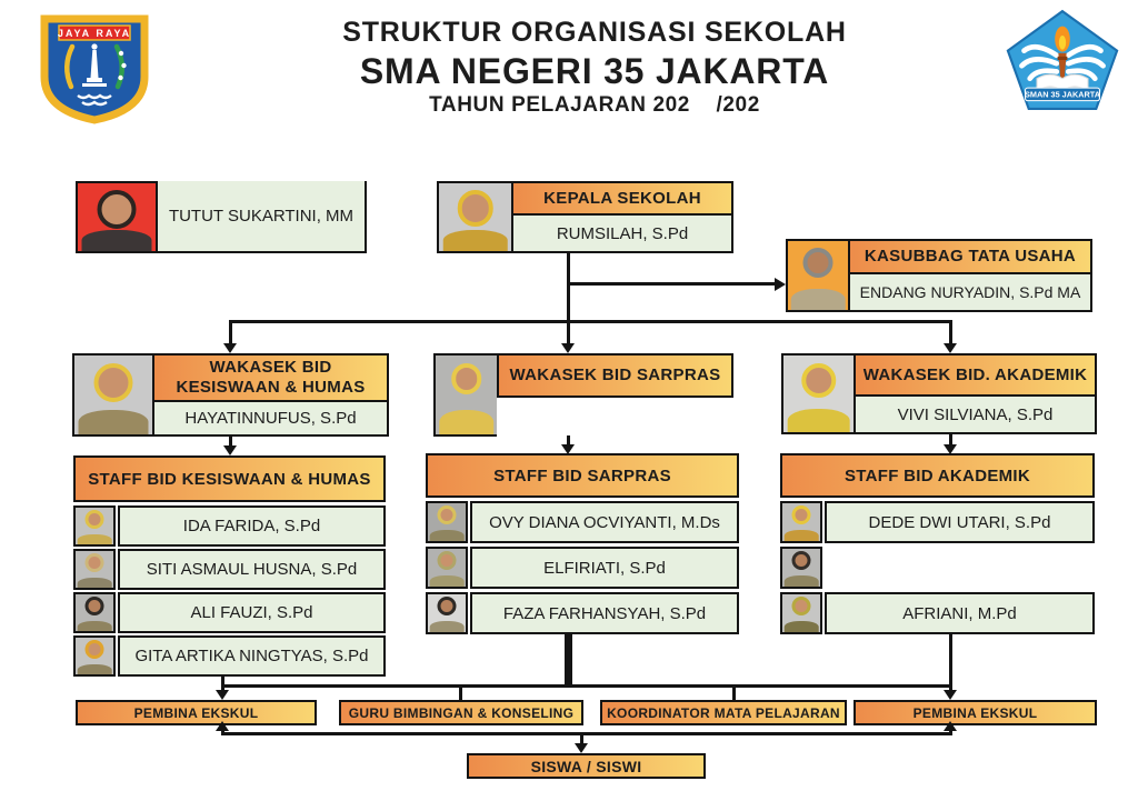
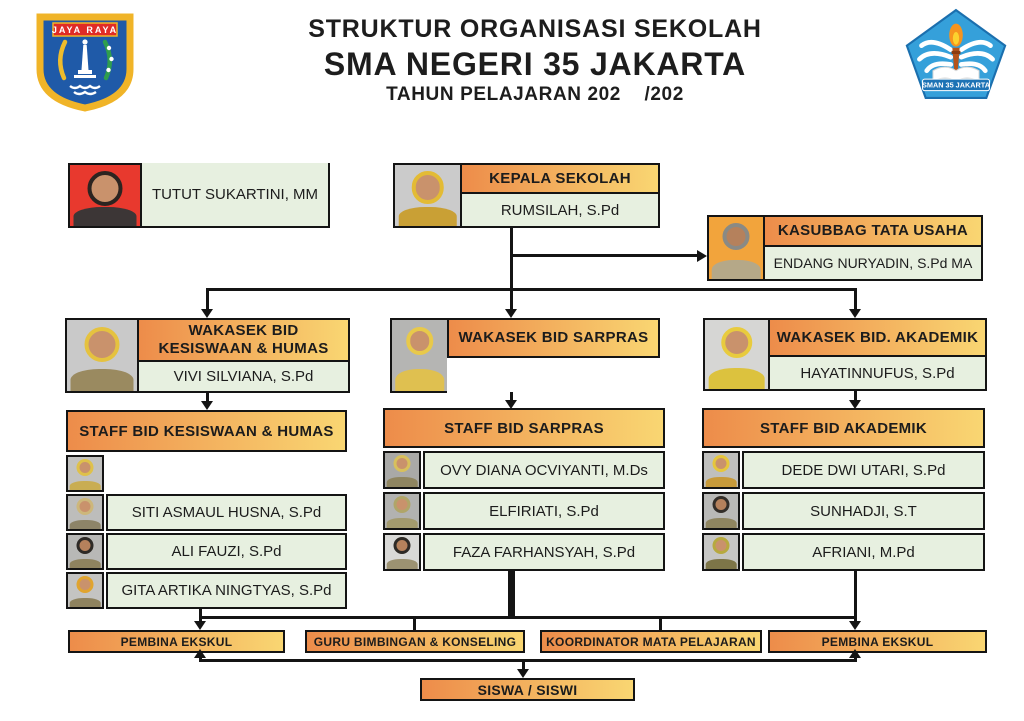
  STRUKTUR ORGANISASI SEKOLAH
  SMA NEGERI 35 JAKARTA
  TAHUN PELAJARAN 202 /202
  JAYA RAYA
  SMAN 35 JAKARTA
  TUTUT SUKARTINI, MM
  KEPALA SEKOLAH
  RUMSILAH, S.Pd
  KASUBBAG TATA USAHA
  ENDANG NURYADIN, S.Pd MA
  WAKASEK BID
  KESISWAAN & HUMAS
- HAYATINNUFUS, S.Pd
+ VIVI SILVIANA, S.Pd
  WAKASEK BID SARPRAS
  WAKASEK BID. AKADEMIK
- VIVI SILVIANA, S.Pd
+ HAYATINNUFUS, S.Pd
  STAFF BID KESISWAAN & HUMAS
- IDA FARIDA, S.Pd
  SITI ASMAUL HUSNA, S.Pd
  ALI FAUZI, S.Pd
  GITA ARTIKA NINGTYAS, S.Pd
  STAFF BID SARPRAS
  OVY DIANA OCVIYANTI, M.Ds
  ELFIRIATI, S.Pd
  FAZA FARHANSYAH, S.Pd
  STAFF BID AKADEMIK
  DEDE DWI UTARI, S.Pd
+ SUNHADJI, S.T
  AFRIANI, M.Pd
  PEMBINA EKSKUL
  GURU BIMBINGAN & KONSELING
  KOORDINATOR MATA PELAJARAN
  PEMBINA EKSKUL
  SISWA / SISWI
